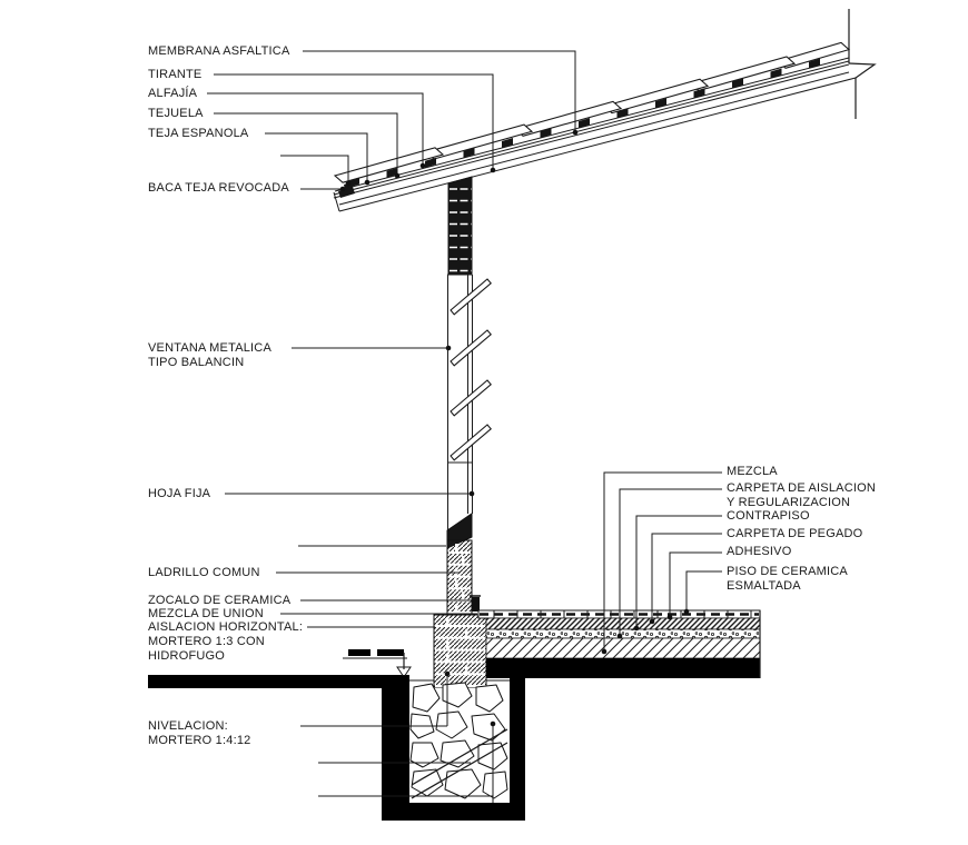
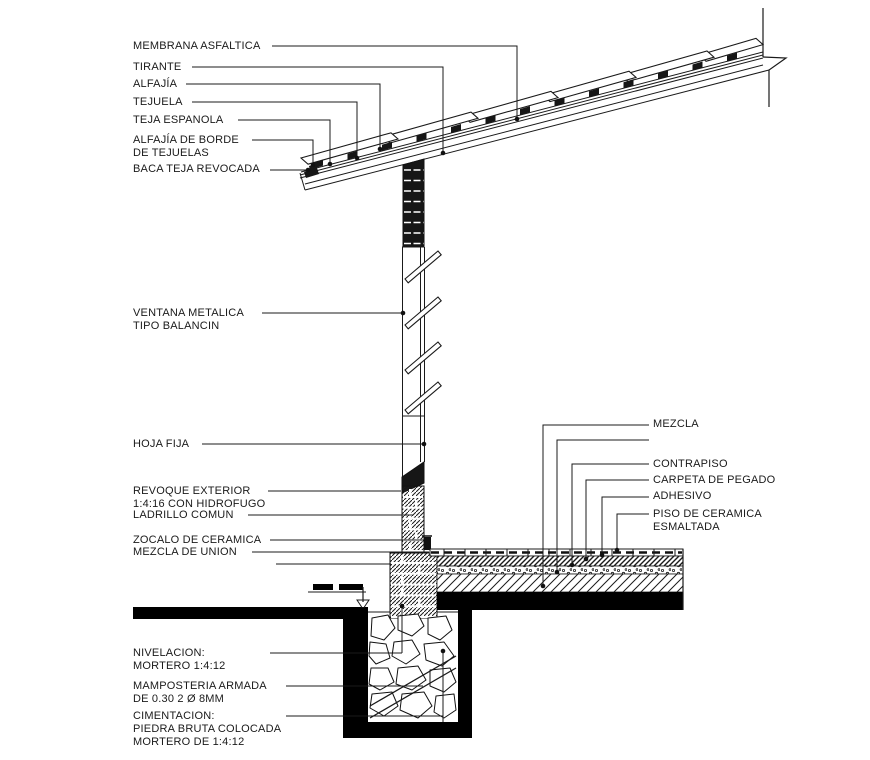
  MEMBRANA ASFALTICA
  TIRANTE
  ALFAJÍA
  TEJUELA
  TEJA ESPANOLA
+ ALFAJÍA DE BORDE
+ DE TEJUELAS
  BACA TEJA REVOCADA
  VENTANA METALICA
  TIPO BALANCIN
  HOJA FIJA
+ REVOQUE EXTERIOR
+ 1:4:16 CON HIDROFUGO
  LADRILLO COMUN
  ZOCALO DE CERAMICA
  MEZCLA DE UNION
- AISLACION HORIZONTAL:
- MORTERO 1:3 CON
- HIDROFUGO
  NIVELACION:
  MORTERO 1:4:12
+ MAMPOSTERIA ARMADA
+ DE 0.30 2 Ø 8MM
+ CIMENTACION:
+ PIEDRA BRUTA COLOCADA
+ MORTERO DE 1:4:12
  MEZCLA
- CARPETA DE AISLACION
- Y REGULARIZACION
  CONTRAPISO
  CARPETA DE PEGADO
  ADHESIVO
  PISO DE CERAMICA
  ESMALTADA
